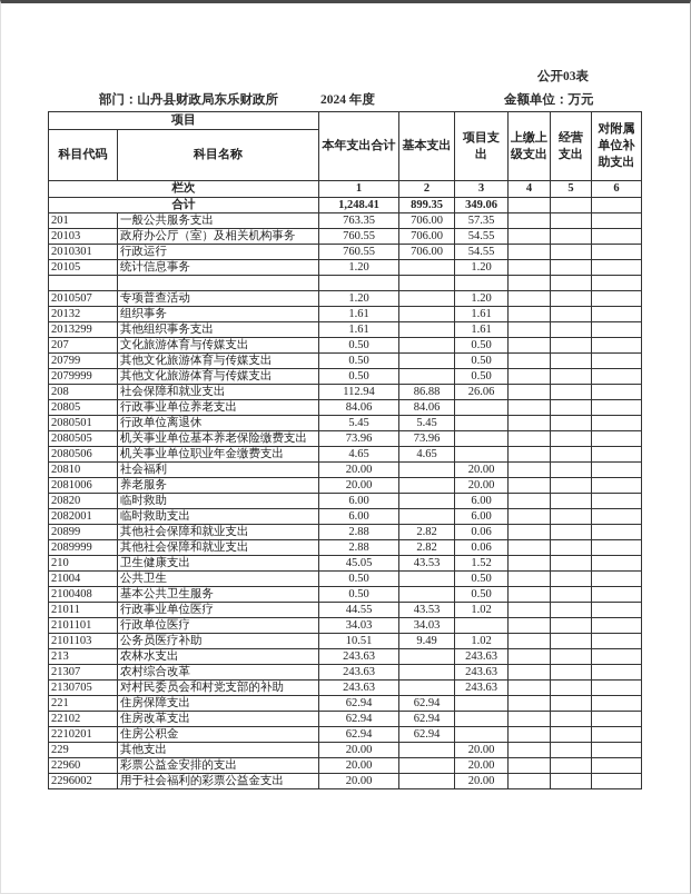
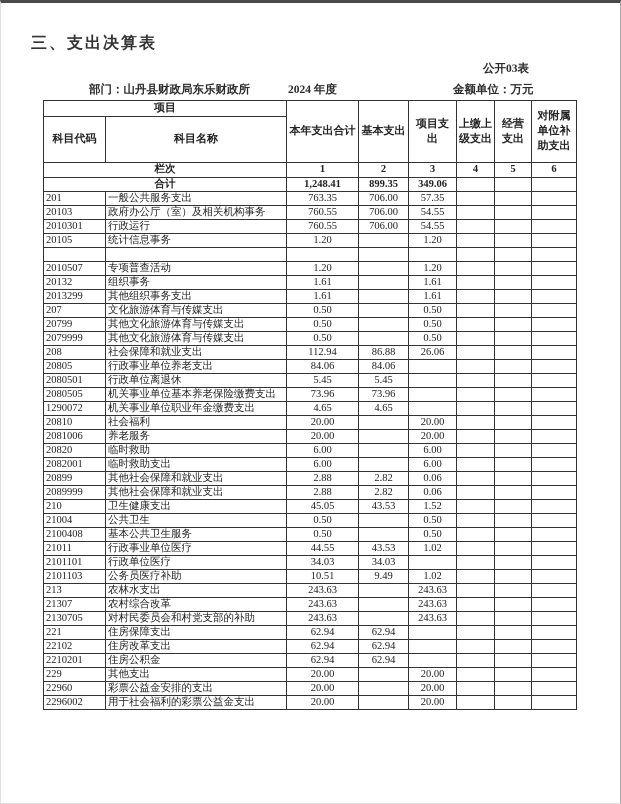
+ 三、支出决算表
  公开03表
  部门：山丹县财政局东乐财政所
  2024 年度
  金额单位：万元
  项目	本年支出合计	基本支出	项目支出	上缴上级支出	经营支出	对附属单位补助支出
  科目代码	科目名称
  栏次	1	2	3	4	5	6
  合计	1,248.41	899.35	349.06
  201	一般公共服务支出	763.35	706.00	57.35
  20103	政府办公厅（室）及相关机构事务	760.55	706.00	54.55
  2010301	行政运行	760.55	706.00	54.55
  20105	统计信息事务	1.20		1.20
  2010507	专项普查活动	1.20		1.20
  20132	组织事务	1.61		1.61
  2013299	其他组织事务支出	1.61		1.61
  207	文化旅游体育与传媒支出	0.50		0.50
  20799	其他文化旅游体育与传媒支出	0.50		0.50
  2079999	其他文化旅游体育与传媒支出	0.50		0.50
  208	社会保障和就业支出	112.94	86.88	26.06
  20805	行政事业单位养老支出	84.06	84.06
  2080501	行政单位离退休	5.45	5.45
  2080505	机关事业单位基本养老保险缴费支出	73.96	73.96
- 2080506	机关事业单位职业年金缴费支出	4.65	4.65
+ 1290072	机关事业单位职业年金缴费支出	4.65	4.65
  20810	社会福利	20.00		20.00
  2081006	养老服务	20.00		20.00
  20820	临时救助	6.00		6.00
  2082001	临时救助支出	6.00		6.00
  20899	其他社会保障和就业支出	2.88	2.82	0.06
  2089999	其他社会保障和就业支出	2.88	2.82	0.06
  210	卫生健康支出	45.05	43.53	1.52
  21004	公共卫生	0.50		0.50
  2100408	基本公共卫生服务	0.50		0.50
  21011	行政事业单位医疗	44.55	43.53	1.02
  2101101	行政单位医疗	34.03	34.03
  2101103	公务员医疗补助	10.51	9.49	1.02
  213	农林水支出	243.63		243.63
  21307	农村综合改革	243.63		243.63
  2130705	对村民委员会和村党支部的补助	243.63		243.63
  221	住房保障支出	62.94	62.94
  22102	住房改革支出	62.94	62.94
  2210201	住房公积金	62.94	62.94
  229	其他支出	20.00		20.00
  22960	彩票公益金安排的支出	20.00		20.00
  2296002	用于社会福利的彩票公益金支出	20.00		20.00
